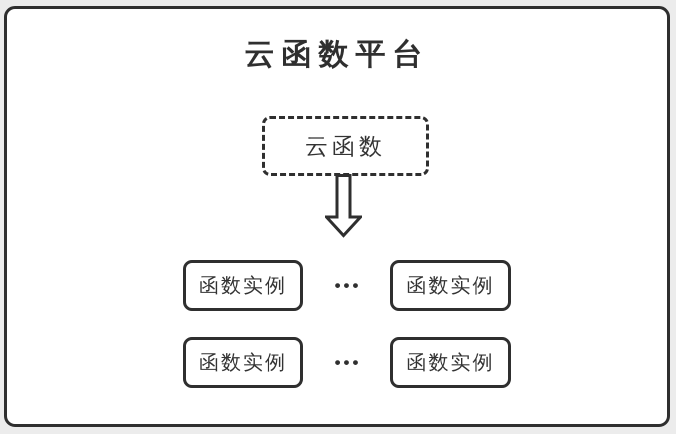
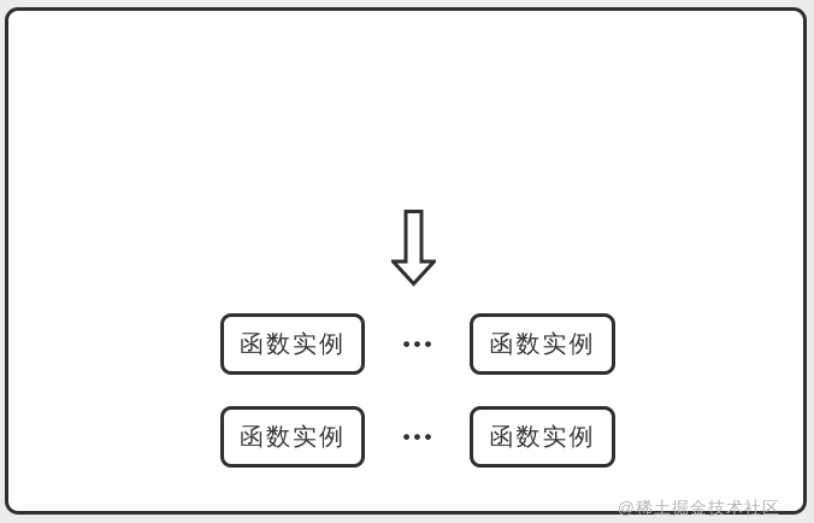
- 云函数平台
- 云函数
  函数实例
  •••
  函数实例
  函数实例
  •••
  函数实例
+ @稀土掘金技术社区
